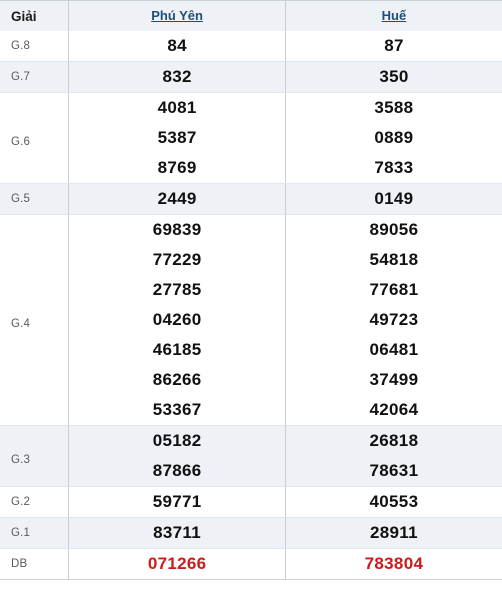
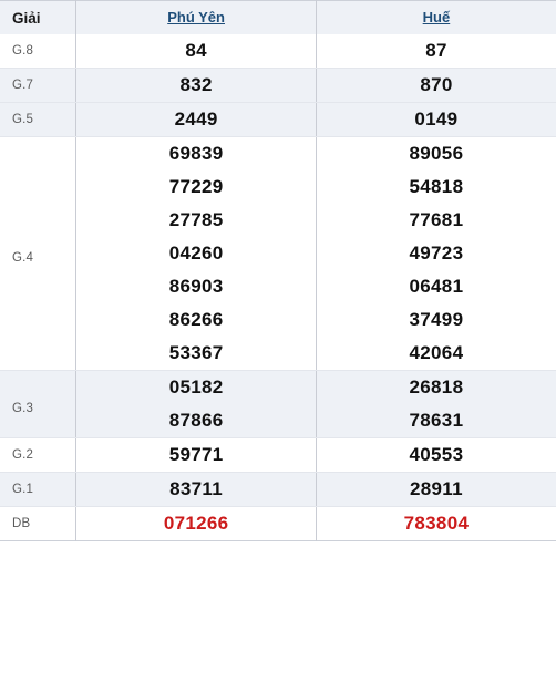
  Giải	Phú Yên	Huế
  G.8	84	87
- G.7	832	350
+ G.7	832	870
- G.6	408153878769	358808897833
  G.5	2449	0149
- G.4	69839772292778504260461858626653367	89056548187768149723064813749942064
+ G.4	69839772292778504260869038626653367	89056548187768149723064813749942064
  G.3	0518287866	2681878631
  G.2	59771	40553
  G.1	83711	28911
  DB	071266	783804
